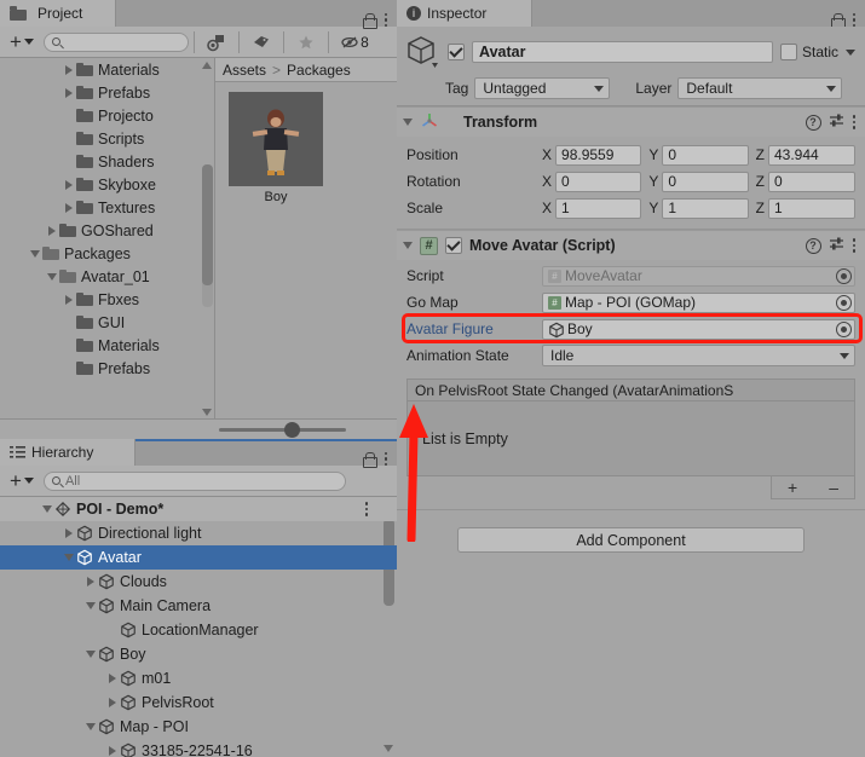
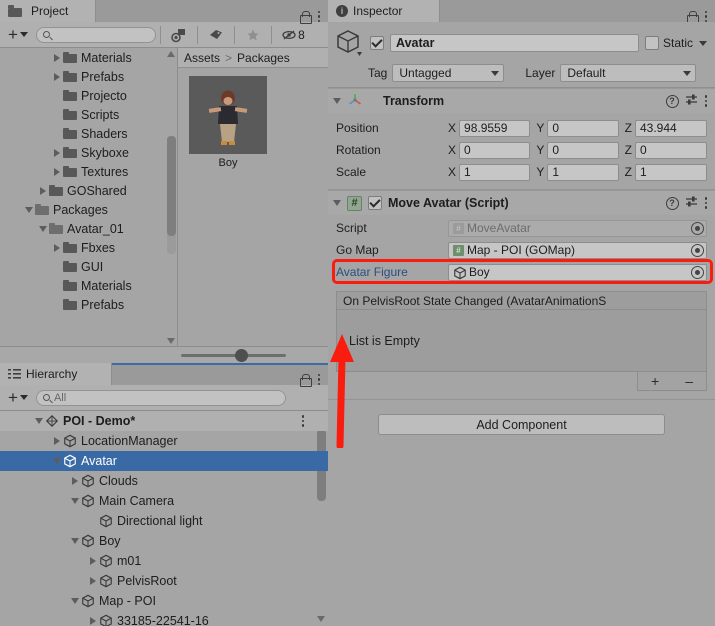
  Project
  +
  8
  Materials
  Prefabs
  Projecto
  Scripts
  Shaders
  Skyboxe
  Textures
  GOShared
  Packages
  Avatar_01
  Fbxes
  GUI
  Materials
  Prefabs
  Assets
  >
  Packages
  Boy
  Hierarchy
  +
  All
  POI - Demo*
- Directional light
+ LocationManager
  Avatar
  Clouds
  Main Camera
- LocationManager
+ Directional light
  Boy
  m01
  PelvisRoot
  Map - POI
  33185-22541-16
  i
  Inspector
  Avatar
  Static
  Tag
  Untagged
  Layer
  Default
  Transform
  ?
  Position
  X
  98.9559
  Y
  0
  Z
  43.944
  Rotation
  X
  0
  Y
  0
  Z
  0
  Scale
  X
  1
  Y
  1
  Z
  1
  #
  Move Avatar (Script)
  ?
  Script
  #
  MoveAvatar
  Go Map
  #
  Map - POI (GOMap)
  Avatar Figure
  Boy
- Animation State
- Idle
  On PelvisRoot State Changed (AvatarAnimationS
  List is Empty
  +
  –
  Add Component
